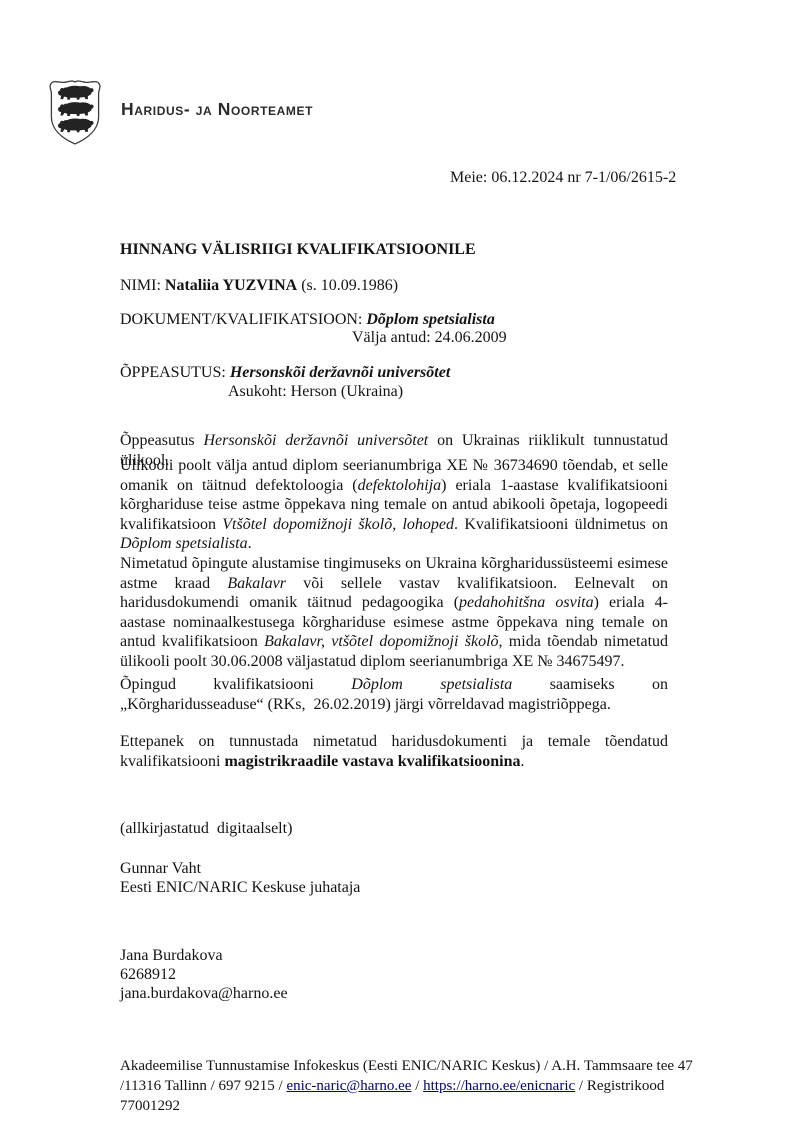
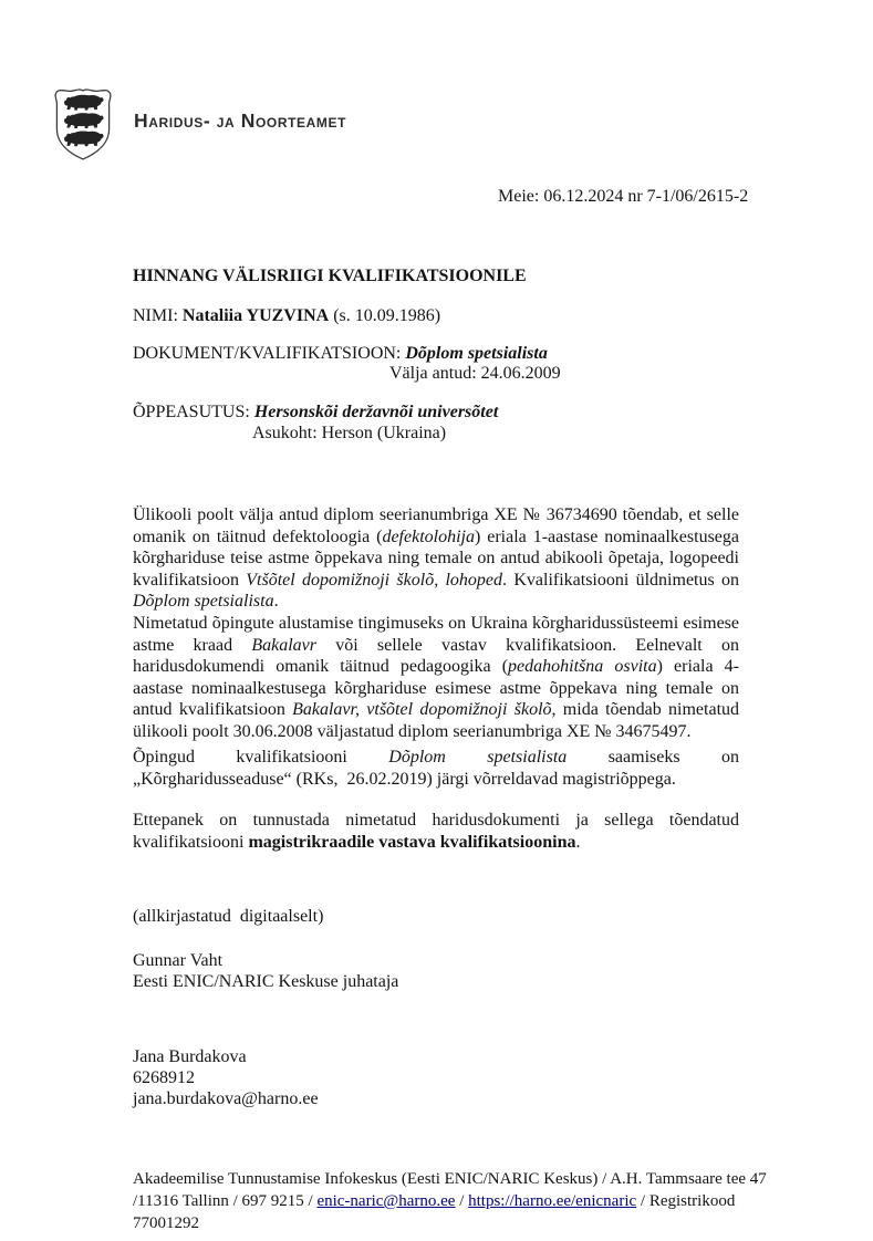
  Haridus- ja Noorteamet
  Meie: 06.12.2024 nr 7-1/06/2615-2
  HINNANG VÄLISRIIGI KVALIFIKATSIOONILE
  NIMI: Nataliia YUZVINA (s. 10.09.1986)
  DOKUMENT/KVALIFIKATSIOON: Dõplom spetsialista
  Välja antud: 24.06.2009
  ÕPPEASUTUS: Hersonskõi deržavnõi universõtet
  Asukoht: Herson (Ukraina)
- Õppeasutus Hersonskõi deržavnõi universõtet on Ukrainas riiklikult tunnustatud ülikool.
- Ülikooli poolt välja antud diplom seerianumbriga ХЕ № 36734690 tõendab, et selle omanik on täitnud defektoloogia (defektolohija) eriala 1-aastase kvalifikatsiooni kõrghariduse teise astme õppekava ning temale on antud abikooli õpetaja, logopeedi kvalifikatsioon Vtšõtel dopomižnoji školõ, lohoped. Kvalifikatsiooni üldnimetus on Dõplom spetsialista.
+ Ülikooli poolt välja antud diplom seerianumbriga ХЕ № 36734690 tõendab, et selle omanik on täitnud defektoloogia (defektolohija) eriala 1-aastase nominaalkestusega kõrghariduse teise astme õppekava ning temale on antud abikooli õpetaja, logopeedi kvalifikatsioon Vtšõtel dopomižnoji školõ, lohoped. Kvalifikatsiooni üldnimetus on Dõplom spetsialista.
  Nimetatud õpingute alustamise tingimuseks on Ukraina kõrgharidussüsteemi esimese astme kraad Bakalavr või sellele vastav kvalifikatsioon. Eelnevalt on haridusdokumendi omanik täitnud pedagoogika (pedahohitšna osvita) eriala 4-aastase nominaalkestusega kõrghariduse esimese astme õppekava ning temale on antud kvalifikatsioon Bakalavr, vtšõtel dopomižnoji školõ, mida tõendab nimetatud ülikooli poolt 30.06.2008 väljastatud diplom seerianumbriga ХЕ № 34675497.
  Õpingud kvalifikatsiooni Dõplom spetsialista saamiseks on
  „Kõrgharidusseaduse“ (RKs, 26.02.2019) järgi võrreldavad magistriõppega.
- Ettepanek on tunnustada nimetatud haridusdokumenti ja temale tõendatud kvalifikatsiooni magistrikraadile vastava kvalifikatsioonina.
+ Ettepanek on tunnustada nimetatud haridusdokumenti ja sellega tõendatud kvalifikatsiooni magistrikraadile vastava kvalifikatsioonina.
  (allkirjastatud digitaalselt)
  Gunnar Vaht
  Eesti ENIC/NARIC Keskuse juhataja
  Jana Burdakova
  6268912
  jana.burdakova@harno.ee
  Akadeemilise Tunnustamise Infokeskus (Eesti ENIC/NARIC Keskus) / A.H. Tammsaare tee 47 /11316 Tallinn / 697 9215 / enic-naric@harno.ee / https://harno.ee/enicnaric / Registrikood 77001292
